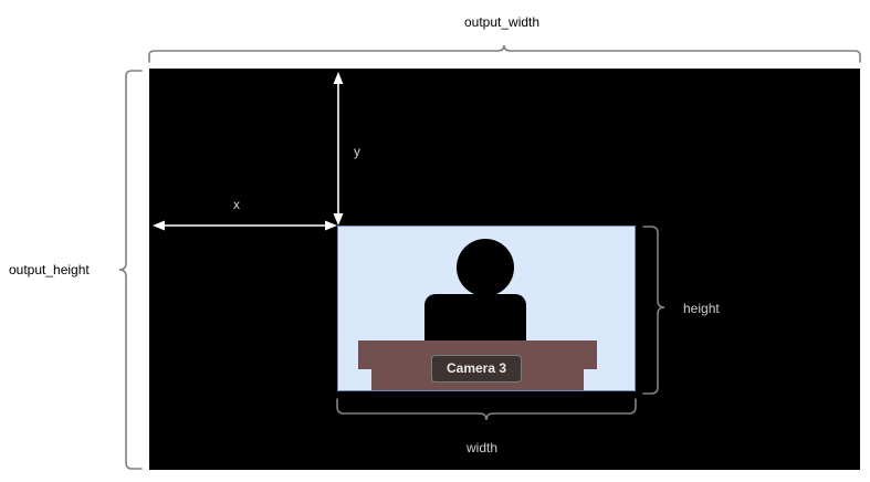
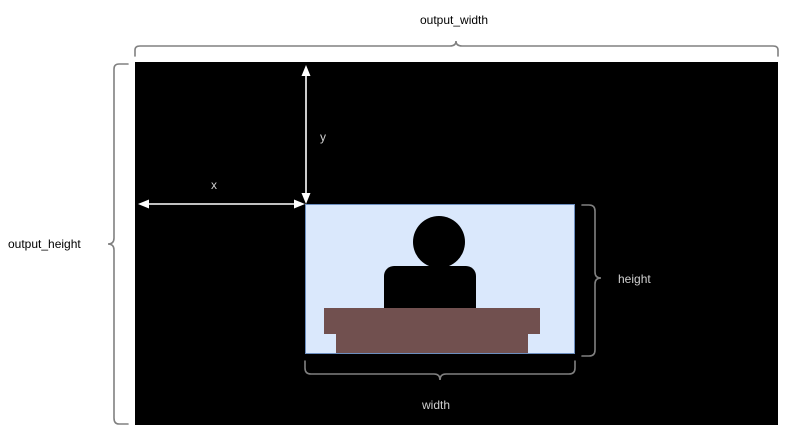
- Camera 3
  output_width
  output_height
  x
  y
  height
  width
